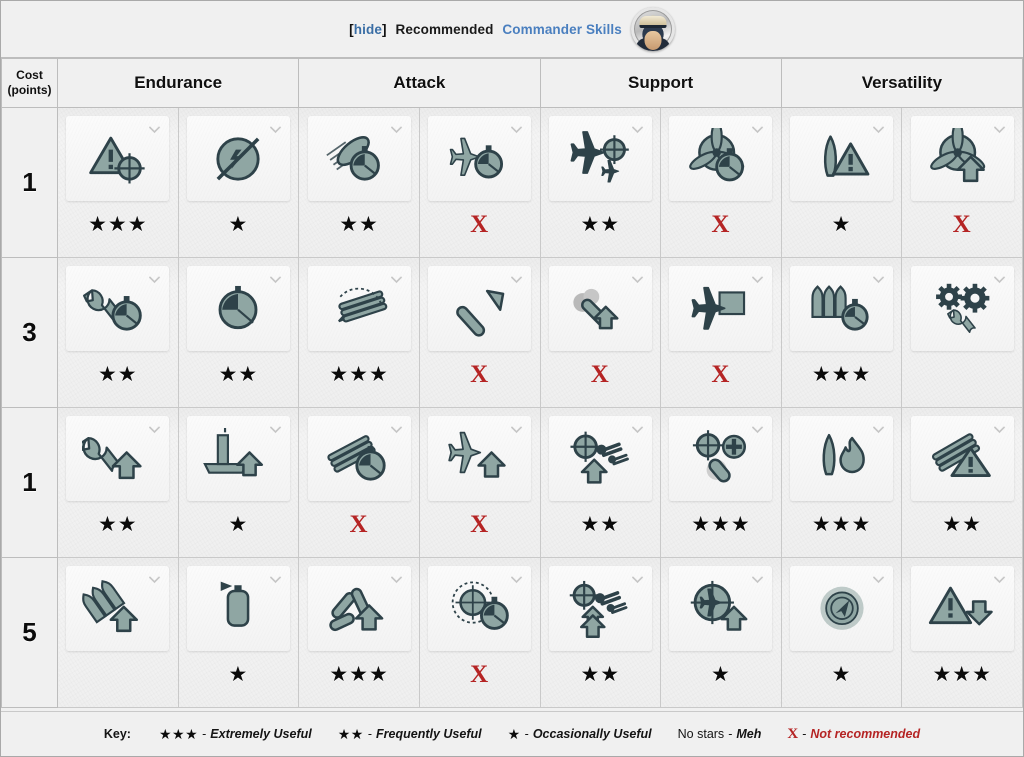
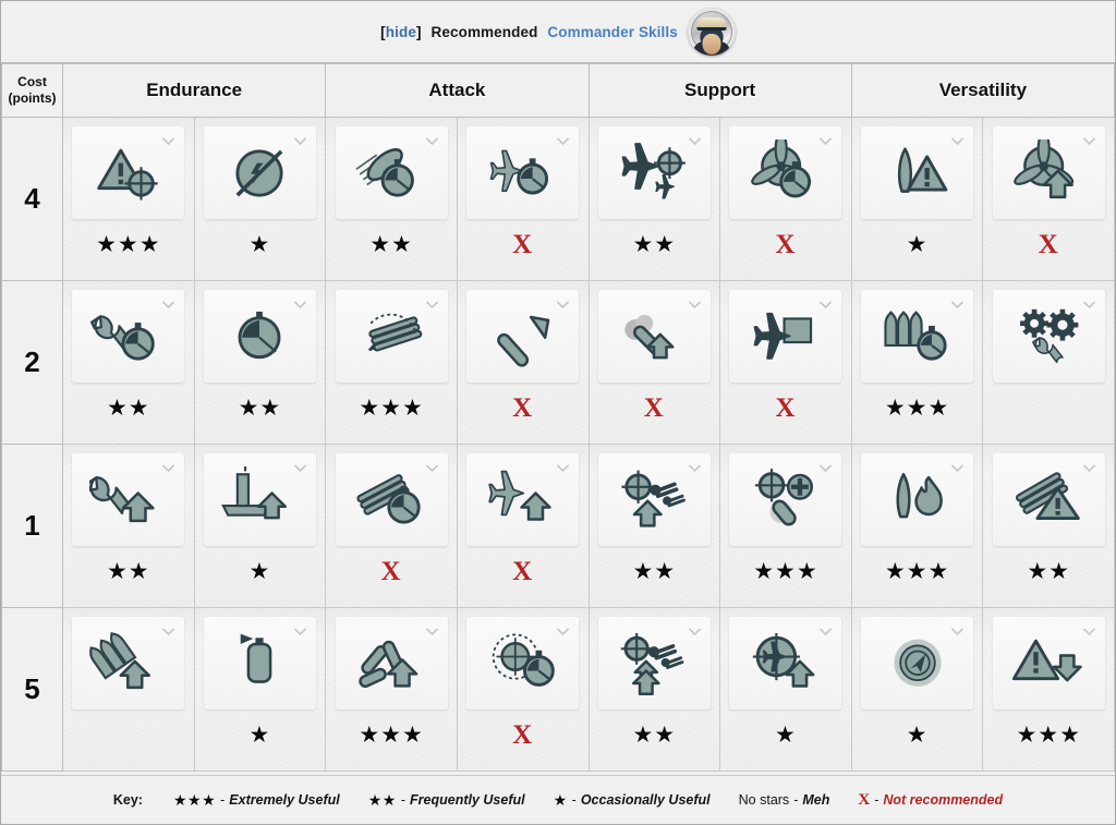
  [hide]
  Recommended
  Commander Skills
  Cost (points)	Endurance	Attack	Support	Versatility
- 1	★★★	★	★★	X	★★	X	★	X
+ 4	★★★	★	★★	X	★★	X	★	X
- 3	★★	★★	★★★	X	X	X	★★★
+ 2	★★	★★	★★★	X	X	X	★★★
  1	★★	★	X	X	★★	★★★	★★★	★★
  5		★	★★★	X	★★	★	★	★★★
  Key:
  ★★★
  -
  Extremely Useful
  ★★
  -
  Frequently Useful
  ★
  -
  Occasionally Useful
  No stars
  -
  Meh
  X
  -
  Not recommended
